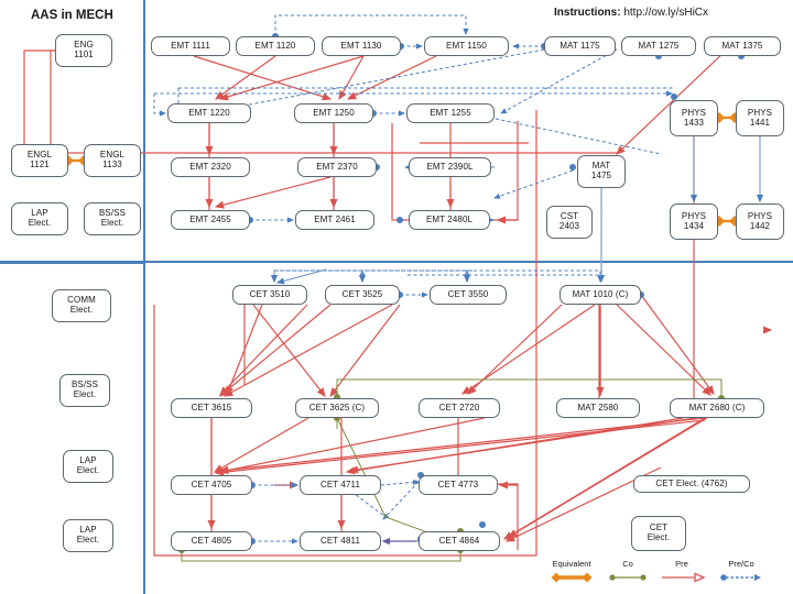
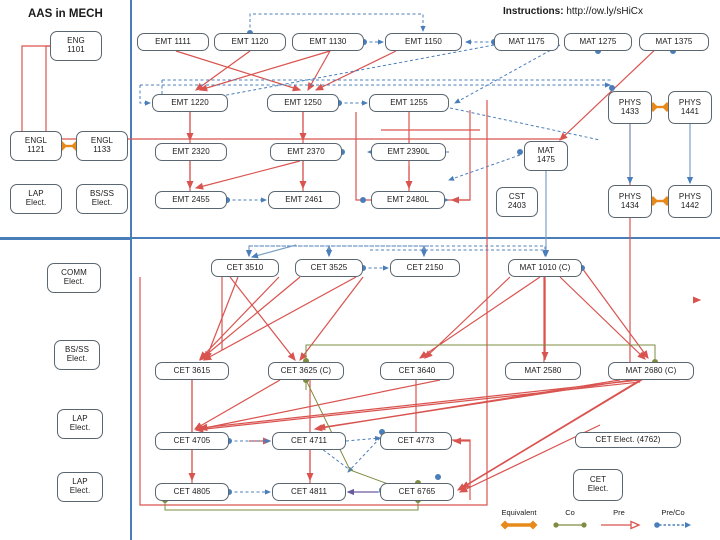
  AAS in MECH
  Instructions: http://ow.ly/sHiCx
  ENG
  1101
  ENGL
  1121
  ENGL
  1133
  LAP
  Elect.
  BS/SS
  Elect.
  COMM
  Elect.
  BS/SS
  Elect.
  LAP
  Elect.
  LAP
  Elect.
  EMT 1111
  EMT 1120
  EMT 1130
  EMT 1150
  MAT 1175
  MAT 1275
  MAT 1375
  EMT 1220
  EMT 1250
  EMT 1255
  PHYS
  1433
  PHYS
  1441
  EMT 2320
  EMT 2370
  EMT 2390L
  MAT
  1475
  EMT 2455
  EMT 2461
  EMT 2480L
  CST
  2403
  PHYS
  1434
  PHYS
  1442
  CET 3510
  CET 3525
- CET 3550
+ CET 2150
  MAT 1010 (C)
  CET 3615
  CET 3625 (C)
- CET 2720
+ CET 3640
  MAT 2580
  MAT 2680 (C)
  CET 4705
  CET 4711
  CET 4773
  CET Elect. (4762)
  CET 4805
  CET 4811
- CET 4864
+ CET 6765
  CET
  Elect.
  Equivalent
  Co
  Pre
  Pre/Co
